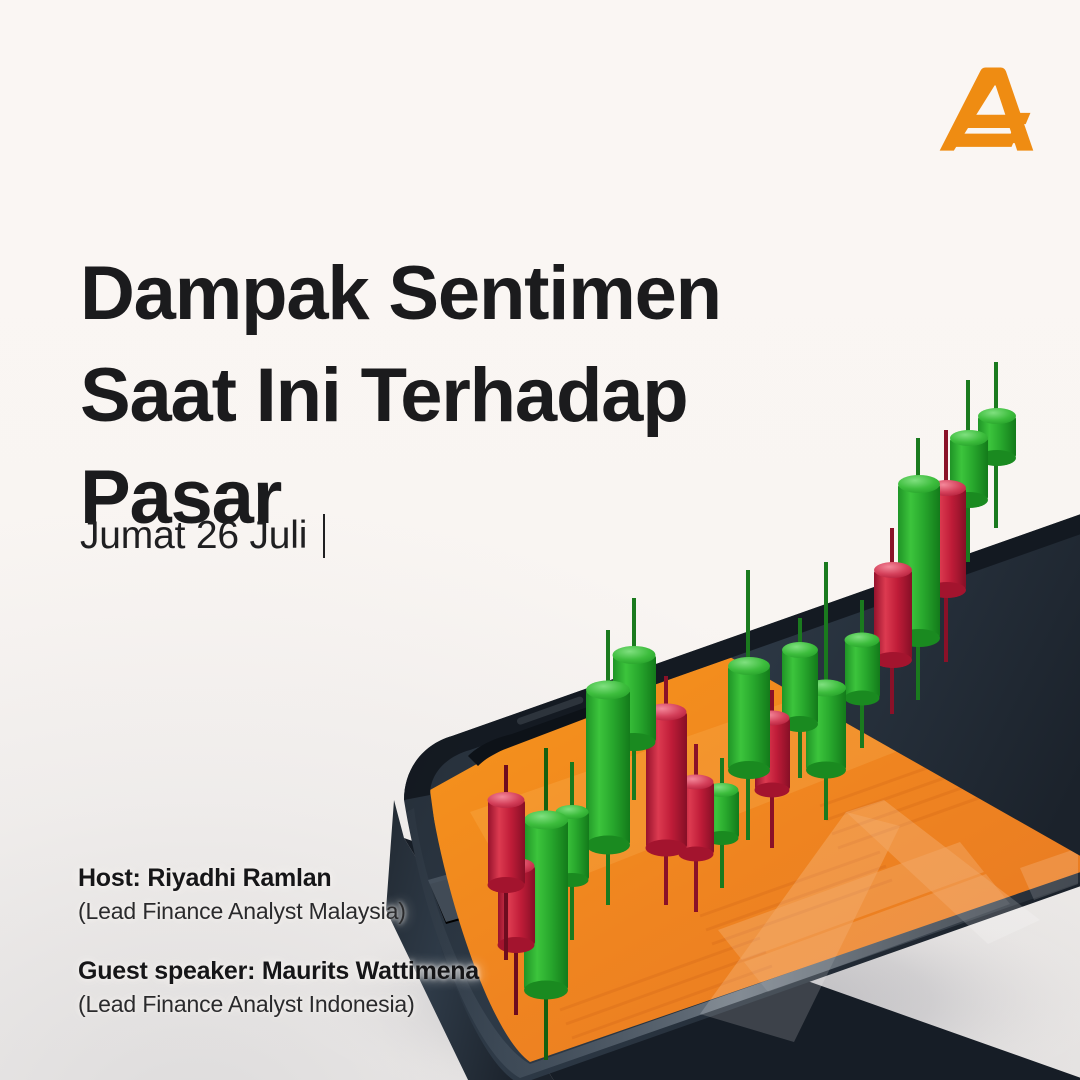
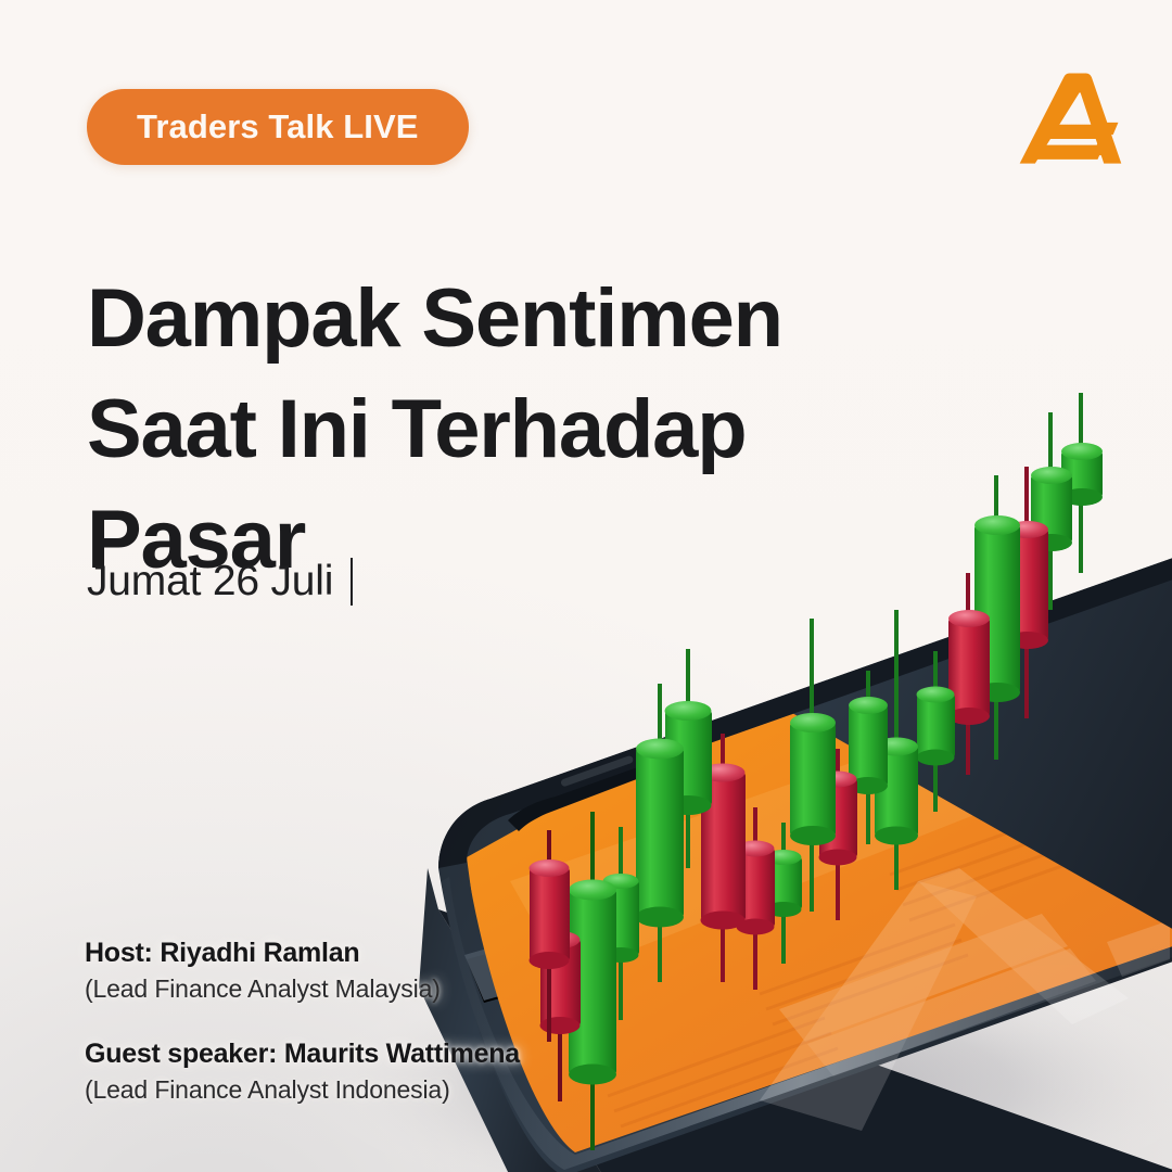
+ Traders Talk LIVE
  Dampak Sentimen
  Saat Ini Terhadap
  Pasar
  Jumat 26 Juli
  Host: Riyadhi Ramlan
  (Lead Finance Analyst Malaysia)
  Guest speaker: Maurits Wattimena
  (Lead Finance Analyst Indonesia)
